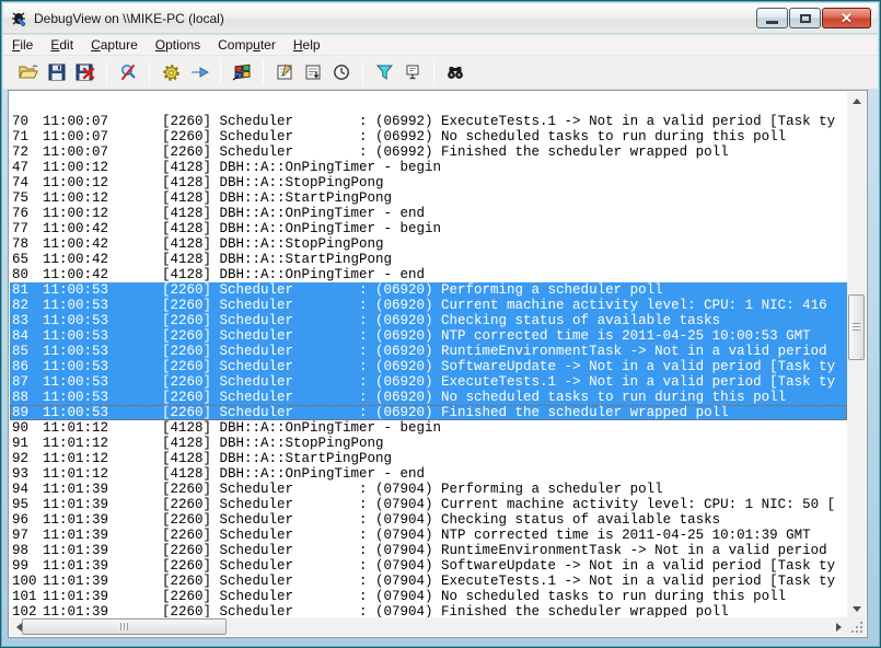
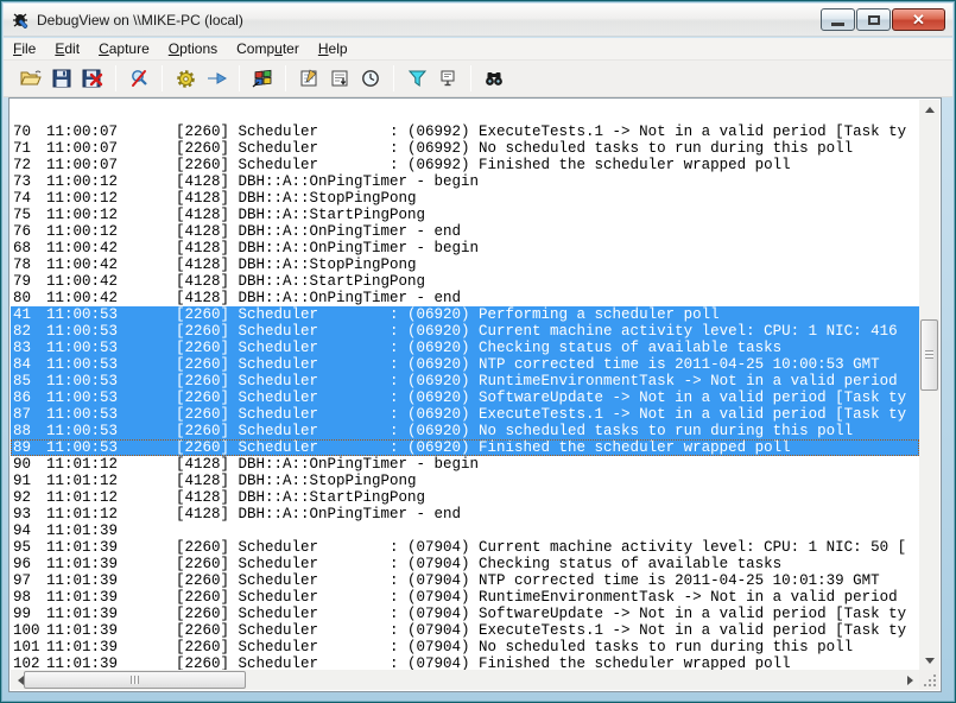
  DebugView on \\MIKE-PC (local)
  ✕
  File
  Edit
  Capture
  Options
  Computer
  Help
  70
  11:00:07
  [2260] Scheduler : (06992) ExecuteTests.1 -> Not in a valid period [Task ty
  71
  11:00:07
  [2260] Scheduler : (06992) No scheduled tasks to run during this poll
  72
  11:00:07
  [2260] Scheduler : (06992) Finished the scheduler wrapped poll
- 47
+ 73
  11:00:12
  [4128] DBH::A::OnPingTimer - begin
  74
  11:00:12
  [4128] DBH::A::StopPingPong
  75
  11:00:12
  [4128] DBH::A::StartPingPong
  76
  11:00:12
  [4128] DBH::A::OnPingTimer - end
- 77
+ 68
  11:00:42
  [4128] DBH::A::OnPingTimer - begin
  78
  11:00:42
  [4128] DBH::A::StopPingPong
- 65
+ 79
  11:00:42
  [4128] DBH::A::StartPingPong
  80
  11:00:42
  [4128] DBH::A::OnPingTimer - end
- 81
+ 41
  11:00:53
  [2260] Scheduler : (06920) Performing a scheduler poll
  82
  11:00:53
  [2260] Scheduler : (06920) Current machine activity level: CPU: 1 NIC: 416
  83
  11:00:53
  [2260] Scheduler : (06920) Checking status of available tasks
  84
  11:00:53
  [2260] Scheduler : (06920) NTP corrected time is 2011-04-25 10:00:53 GMT
  85
  11:00:53
  [2260] Scheduler : (06920) RuntimeEnvironmentTask -> Not in a valid period
  86
  11:00:53
  [2260] Scheduler : (06920) SoftwareUpdate -> Not in a valid period [Task ty
  87
  11:00:53
  [2260] Scheduler : (06920) ExecuteTests.1 -> Not in a valid period [Task ty
  88
  11:00:53
  [2260] Scheduler : (06920) No scheduled tasks to run during this poll
  89
  11:00:53
  [2260] Scheduler : (06920) Finished the scheduler wrapped poll
  90
  11:01:12
  [4128] DBH::A::OnPingTimer - begin
  91
  11:01:12
  [4128] DBH::A::StopPingPong
  92
  11:01:12
  [4128] DBH::A::StartPingPong
  93
  11:01:12
  [4128] DBH::A::OnPingTimer - end
  94
  11:01:39
- [2260] Scheduler : (07904) Performing a scheduler poll
  95
  11:01:39
  [2260] Scheduler : (07904) Current machine activity level: CPU: 1 NIC: 50 [
  96
  11:01:39
  [2260] Scheduler : (07904) Checking status of available tasks
  97
  11:01:39
  [2260] Scheduler : (07904) NTP corrected time is 2011-04-25 10:01:39 GMT
  98
  11:01:39
  [2260] Scheduler : (07904) RuntimeEnvironmentTask -> Not in a valid period
  99
  11:01:39
  [2260] Scheduler : (07904) SoftwareUpdate -> Not in a valid period [Task ty
  100
  11:01:39
  [2260] Scheduler : (07904) ExecuteTests.1 -> Not in a valid period [Task ty
  101
  11:01:39
  [2260] Scheduler : (07904) No scheduled tasks to run during this poll
  102
  11:01:39
  [2260] Scheduler : (07904) Finished the scheduler wrapped poll
